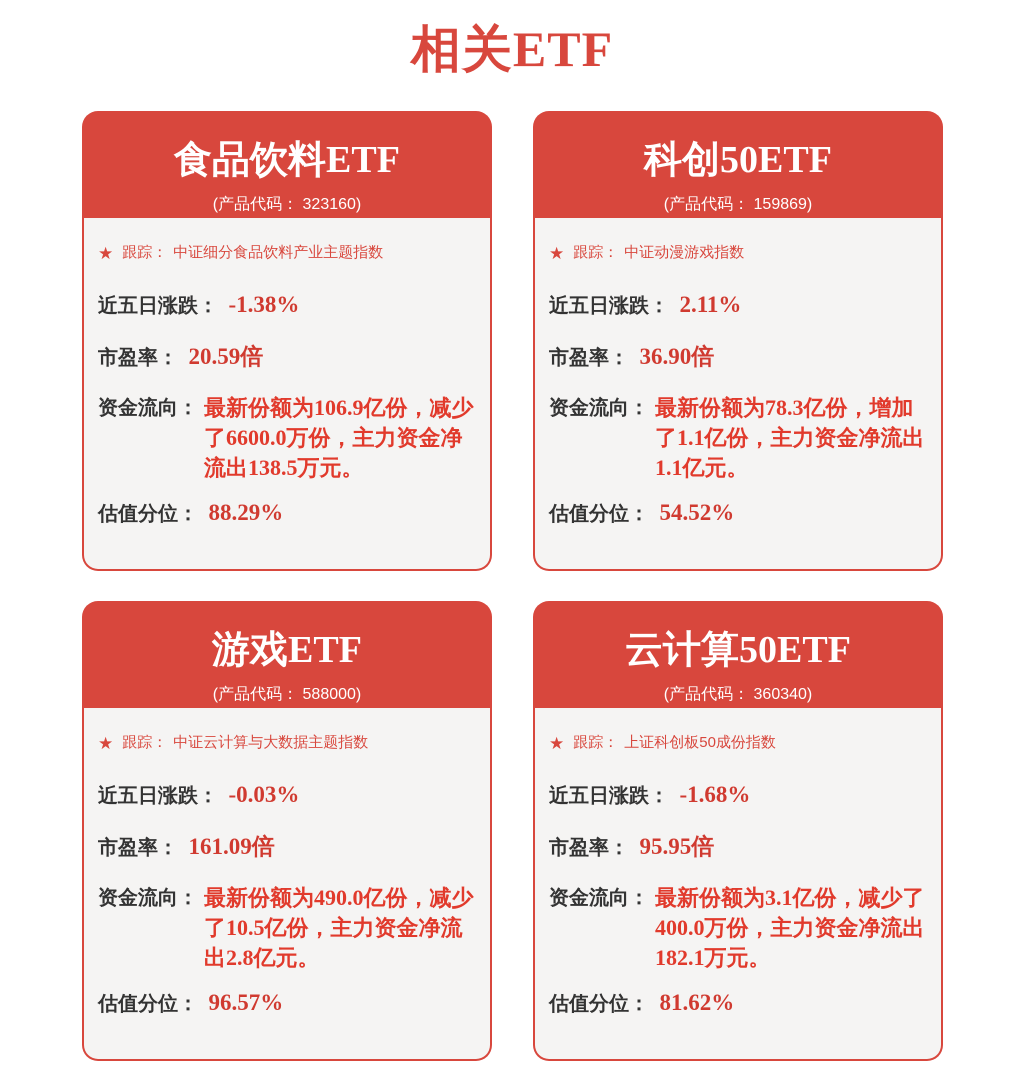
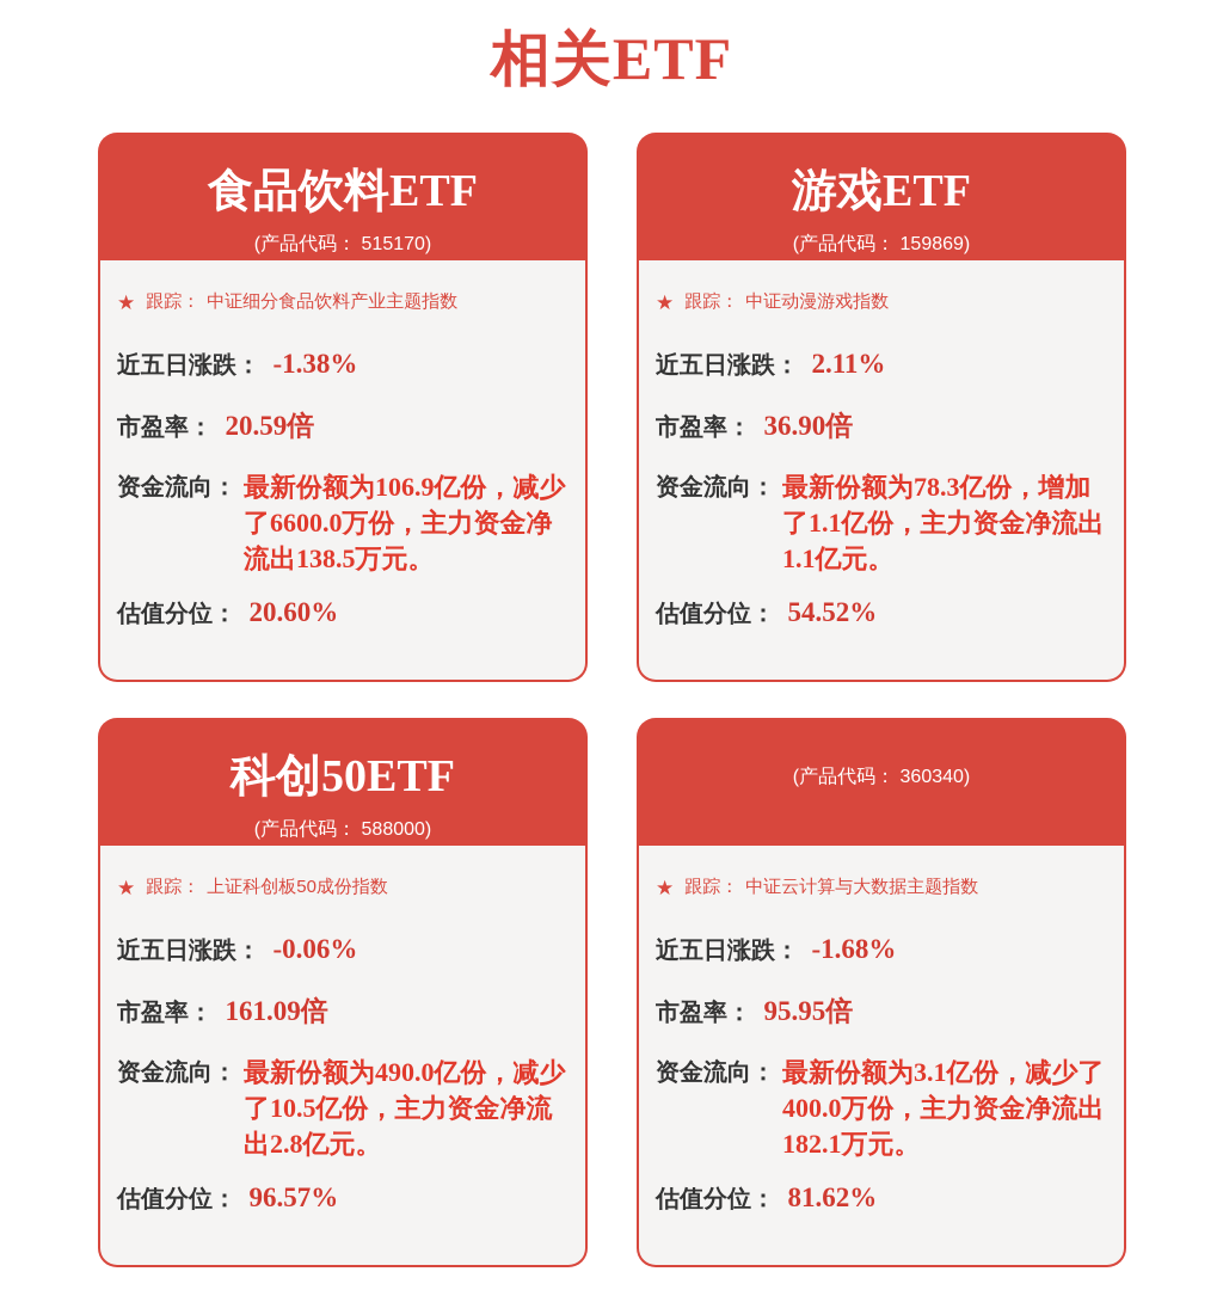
  相关ETF
  食品饮料ETF
- (产品代码： 323160)
+ (产品代码： 515170)
  ★
  跟踪：
  中证细分食品饮料产业主题指数
  近五日涨跌： -1.38%
  市盈率： 20.59倍
  资金流向：
  最新份额为106.9亿份，减少了6600.0万份，主力资金净流出138.5万元。
- 估值分位： 88.29%
+ 估值分位： 20.60%
- 科创50ETF
+ 游戏ETF
  (产品代码： 159869)
  ★
  跟踪：
  中证动漫游戏指数
  近五日涨跌： 2.11%
  市盈率： 36.90倍
  资金流向：
  最新份额为78.3亿份，增加了1.1亿份，主力资金净流出1.1亿元。
  估值分位： 54.52%
- 游戏ETF
+ 科创50ETF
  (产品代码： 588000)
  ★
  跟踪：
- 中证云计算与大数据主题指数
+ 上证科创板50成份指数
- 近五日涨跌： -0.03%
+ 近五日涨跌： -0.06%
  市盈率： 161.09倍
  资金流向：
  最新份额为490.0亿份，减少了10.5亿份，主力资金净流出2.8亿元。
  估值分位： 96.57%
- 云计算50ETF
  (产品代码： 360340)
  ★
  跟踪：
- 上证科创板50成份指数
+ 中证云计算与大数据主题指数
  近五日涨跌： -1.68%
  市盈率： 95.95倍
  资金流向：
  最新份额为3.1亿份，减少了400.0万份，主力资金净流出182.1万元。
  估值分位： 81.62%
